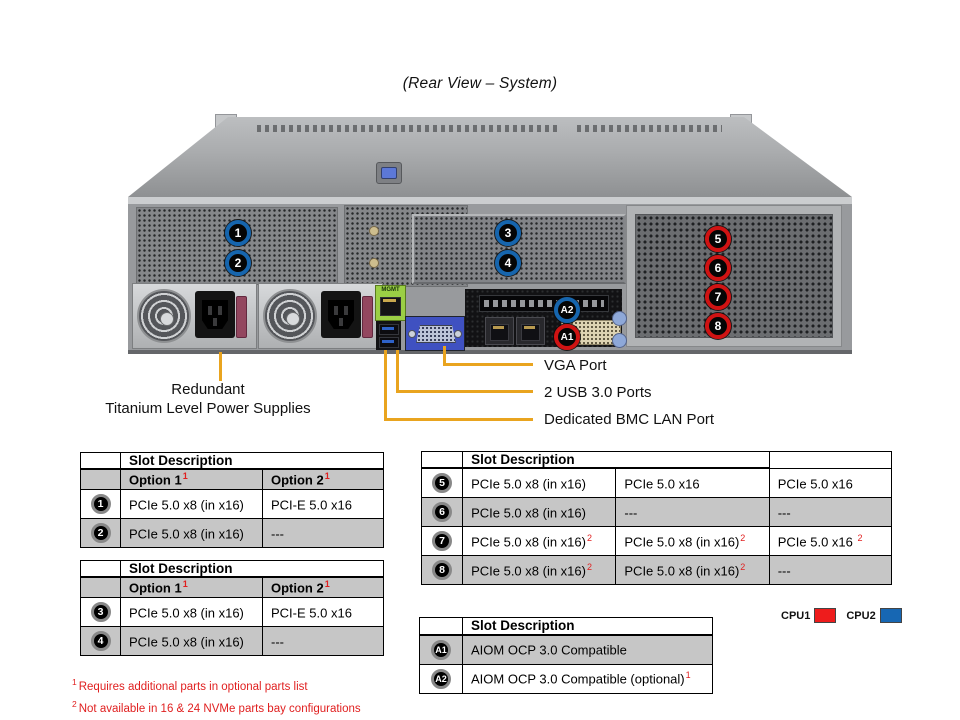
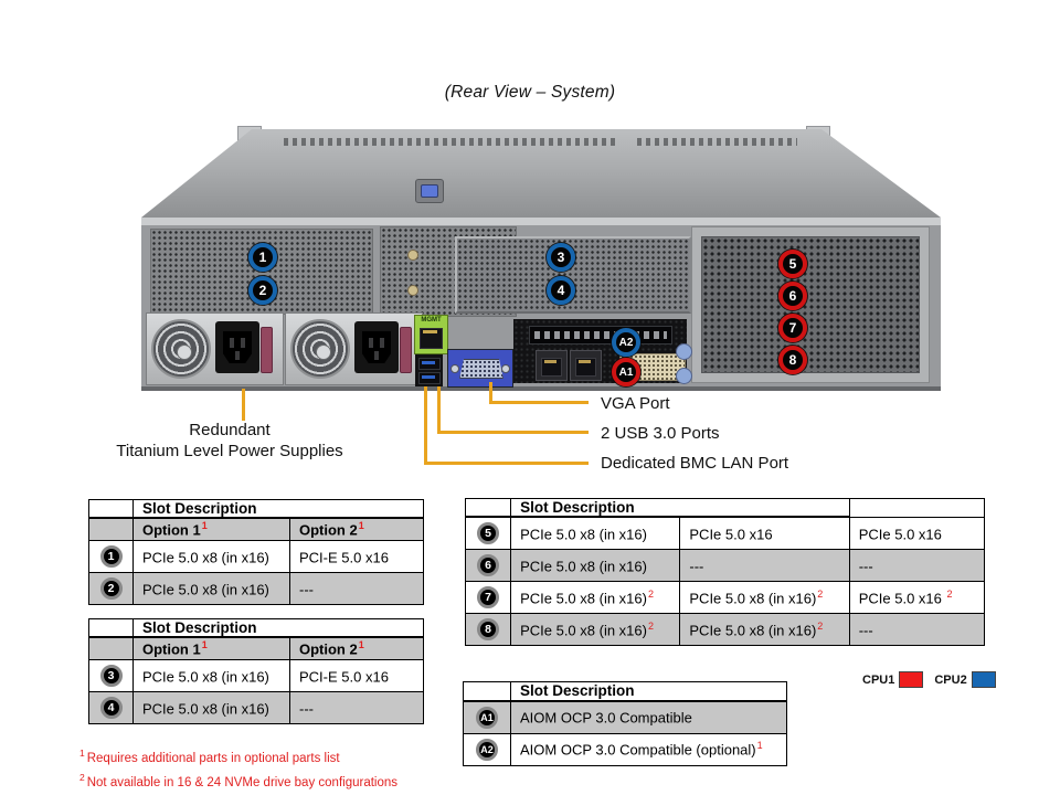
  (Rear View – System)
  1
  2
  3
  4
  5
  6
  7
  8
  A2
  A1
  Redundant
  Titanium Level Power Supplies
  VGA Port
  2 USB 3.0 Ports
  Dedicated BMC LAN Port
  	Slot Description
  	Option 11	Option 21
  1	PCIe 5.0 x8 (in x16)	PCI-E 5.0 x16
  2	PCIe 5.0 x8 (in x16)	---
  	Slot Description
  	Option 11	Option 21
  3	PCIe 5.0 x8 (in x16)	PCI-E 5.0 x16
  4	PCIe 5.0 x8 (in x16)	---
  	Slot Description
  5	PCIe 5.0 x8 (in x16)	PCIe 5.0 x16	PCIe 5.0 x16
  6	PCIe 5.0 x8 (in x16)	---	---
  7	PCIe 5.0 x8 (in x16)2	PCIe 5.0 x8 (in x16)2	PCIe 5.0 x16 2
  8	PCIe 5.0 x8 (in x16)2	PCIe 5.0 x8 (in x16)2	---
  	Slot Description
  A1	AIOM OCP 3.0 Compatible
  A2	AIOM OCP 3.0 Compatible (optional)1
  CPU1
  CPU2
  1 Requires additional parts in optional parts list
- 2 Not available in 16 & 24 NVMe parts bay configurations
+ 2 Not available in 16 & 24 NVMe drive bay configurations
